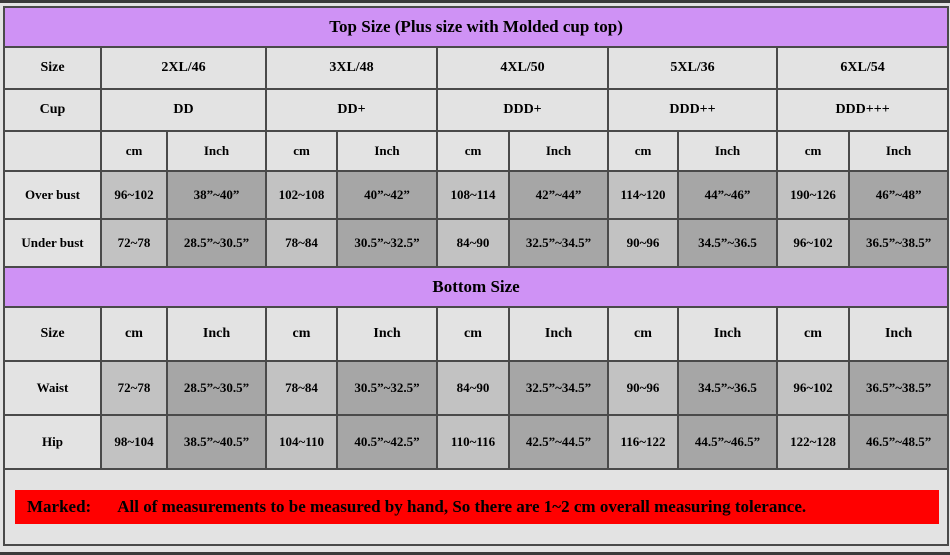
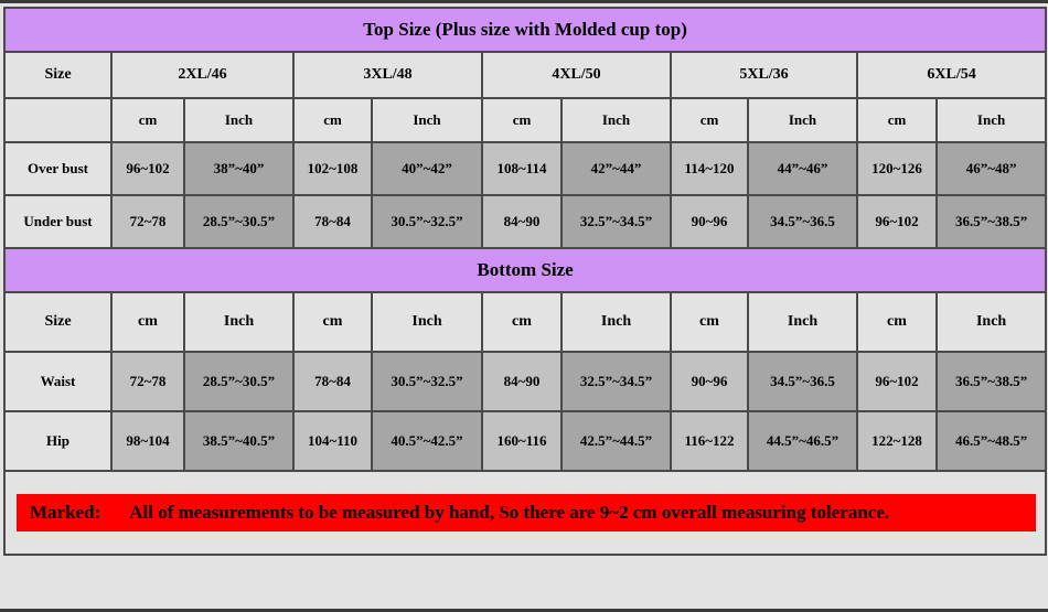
  Top Size (Plus size with Molded cup top)
  Size	2XL/46	3XL/48	4XL/50	5XL/36	6XL/54
- Cup	DD	DD+	DDD+	DDD++	DDD+++
  	cm	Inch	cm	Inch	cm	Inch	cm	Inch	cm	Inch
- Over bust	96~102	38”~40”	102~108	40”~42”	108~114	42”~44”	114~120	44”~46”	190~126	46”~48”
+ Over bust	96~102	38”~40”	102~108	40”~42”	108~114	42”~44”	114~120	44”~46”	120~126	46”~48”
  Under bust	72~78	28.5”~30.5”	78~84	30.5”~32.5”	84~90	32.5”~34.5”	90~96	34.5”~36.5	96~102	36.5”~38.5”
  Bottom Size
  Size	cm	Inch	cm	Inch	cm	Inch	cm	Inch	cm	Inch
  Waist	72~78	28.5”~30.5”	78~84	30.5”~32.5”	84~90	32.5”~34.5”	90~96	34.5”~36.5	96~102	36.5”~38.5”
- Hip	98~104	38.5”~40.5”	104~110	40.5”~42.5”	110~116	42.5”~44.5”	116~122	44.5”~46.5”	122~128	46.5”~48.5”
+ Hip	98~104	38.5”~40.5”	104~110	40.5”~42.5”	160~116	42.5”~44.5”	116~122	44.5”~46.5”	122~128	46.5”~48.5”
- Marked: All of measurements to be measured by hand, So there are 1~2 cm overall measuring tolerance.
+ Marked: All of measurements to be measured by hand, So there are 9~2 cm overall measuring tolerance.
